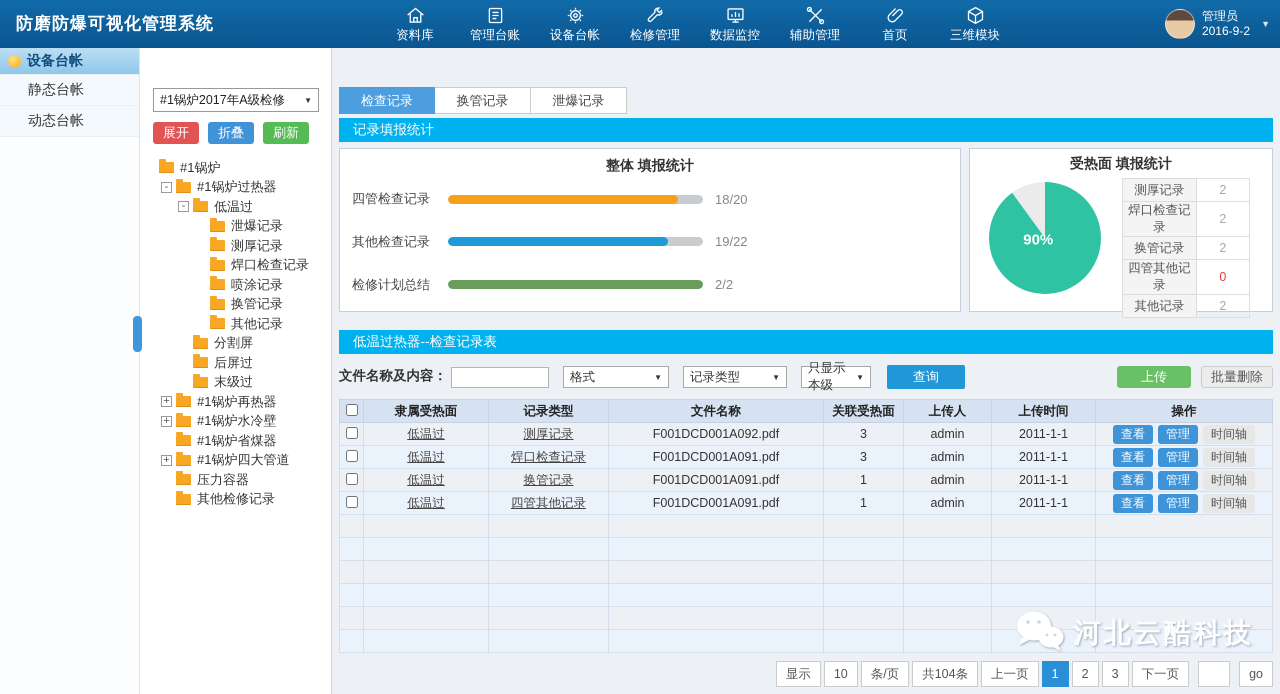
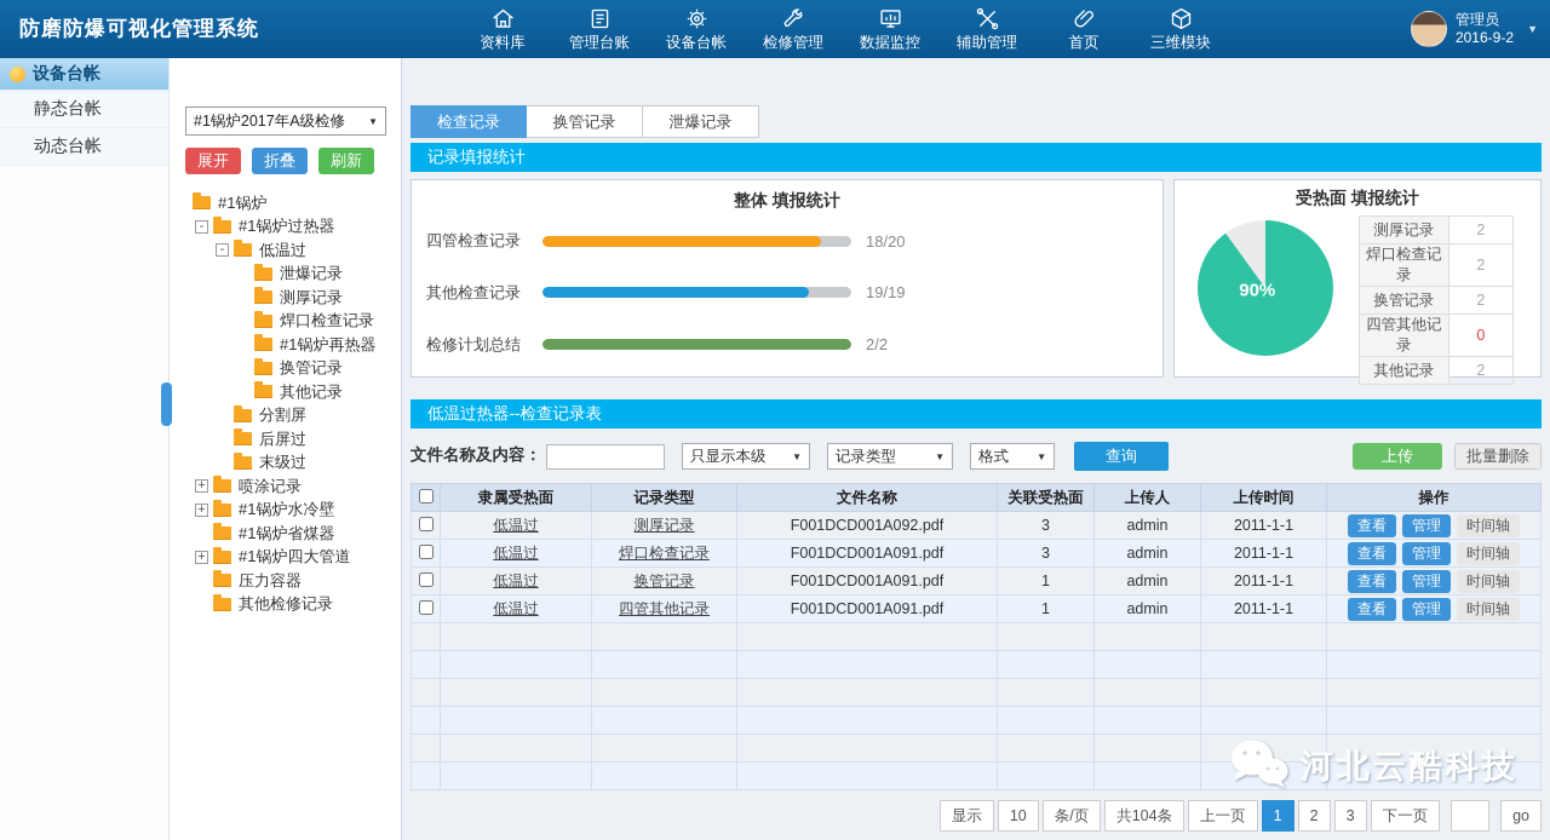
  防磨防爆可视化管理系统
  资料库
  管理台账
  设备台帐
  检修管理
  数据监控
  辅助管理
  首页
  三维模块
  管理员
  2016-9-2
  ▼
  设备台帐
  静态台帐
  动态台帐
  #1锅炉2017年A级检修
  ▼
  展开
  折叠
  刷新
  #1锅炉
  -
  #1锅炉过热器
  -
  低温过
  泄爆记录
  测厚记录
  焊口检查记录
- 喷涂记录
+ #1锅炉再热器
  换管记录
  其他记录
  分割屏
  后屏过
  末级过
  +
- #1锅炉再热器
+ 喷涂记录
  +
  #1锅炉水冷壁
  #1锅炉省煤器
  +
  #1锅炉四大管道
  压力容器
  其他检修记录
  检查记录
  换管记录
  泄爆记录
  记录填报统计
  整体 填报统计
  四管检查记录
  18/20
  其他检查记录
- 19/22
+ 19/19
  检修计划总结
  2/2
  受热面 填报统计
  90%
  测厚记录	2
  焊口检查记录	2
  换管记录	2
  四管其他记录	0
  其他记录	2
  低温过热器--检查记录表
  文件名称及内容：
- 格式
+ 只显示本级
  ▼
  记录类型
  ▼
- 只显示本级
+ 格式
  ▼
  查询
  上传
  批量删除
  	隶属受热面	记录类型	文件名称	关联受热面	上传人	上传时间	操作
  	低温过	测厚记录	F001DCD001A092.pdf	3	admin	2011-1-1	查看 管理 时间轴
  	低温过	焊口检查记录	F001DCD001A091.pdf	3	admin	2011-1-1	查看 管理 时间轴
  	低温过	换管记录	F001DCD001A091.pdf	1	admin	2011-1-1	查看 管理 时间轴
  	低温过	四管其他记录	F001DCD001A091.pdf	1	admin	2011-1-1	查看 管理 时间轴
  显示
  10
  条/页
  共104条
  上一页
  1
  2
  3
  下一页
  go
  河北云酷科技
